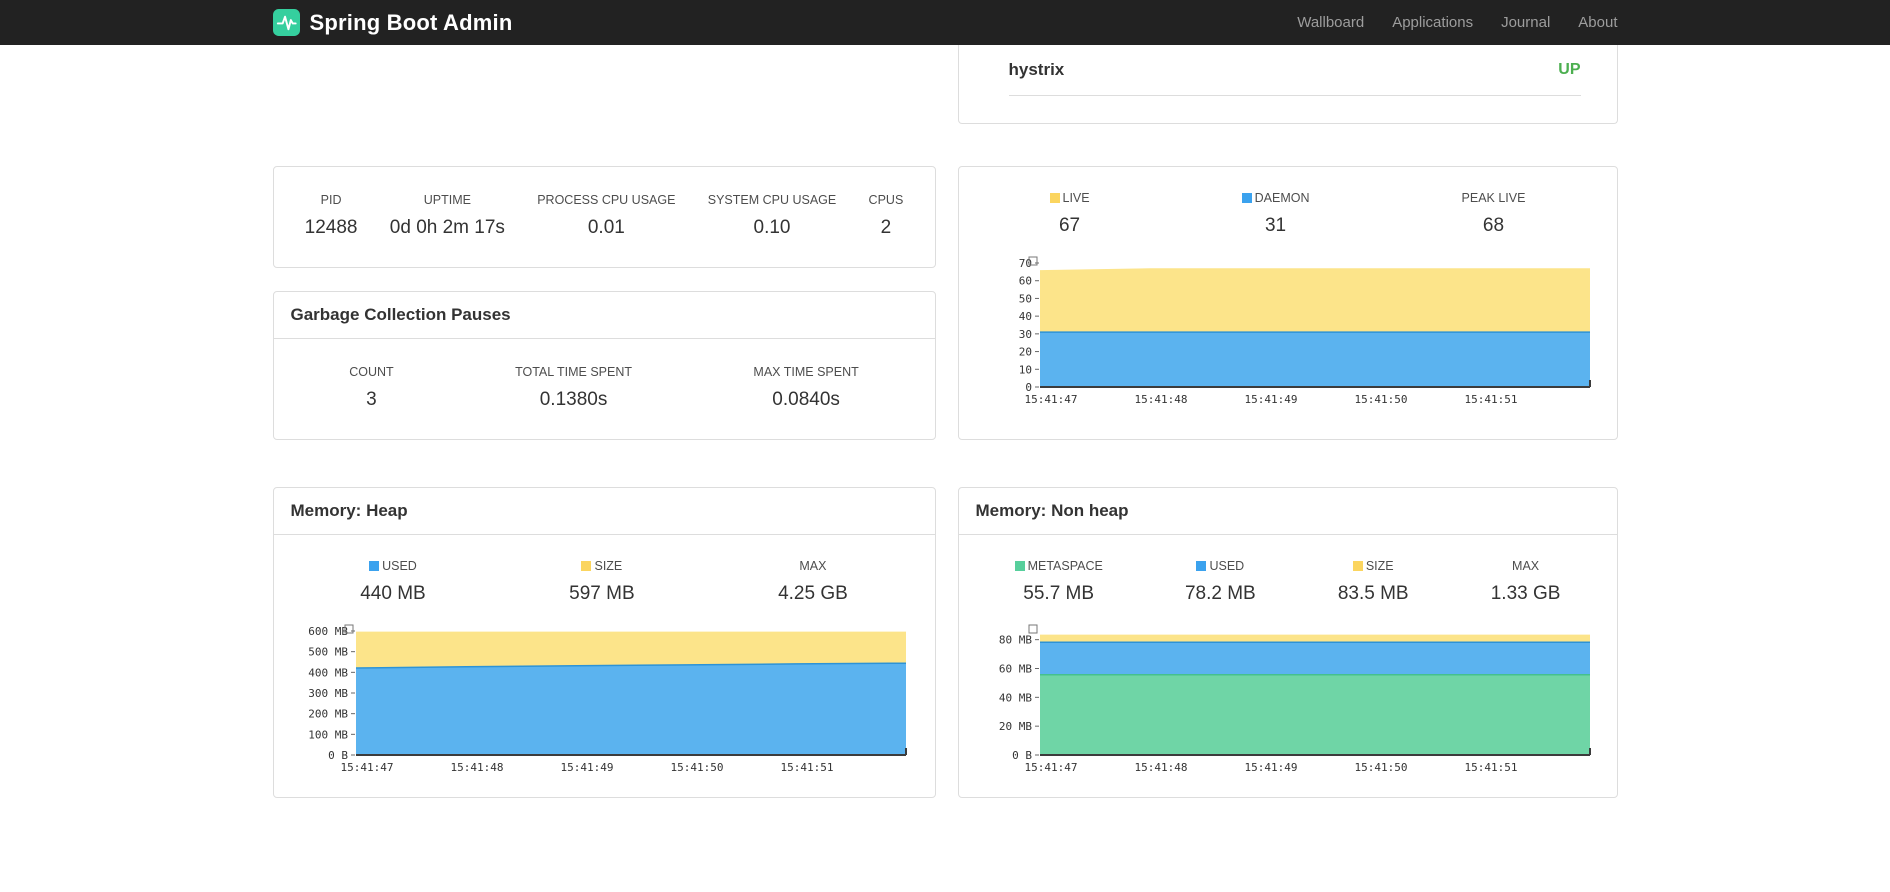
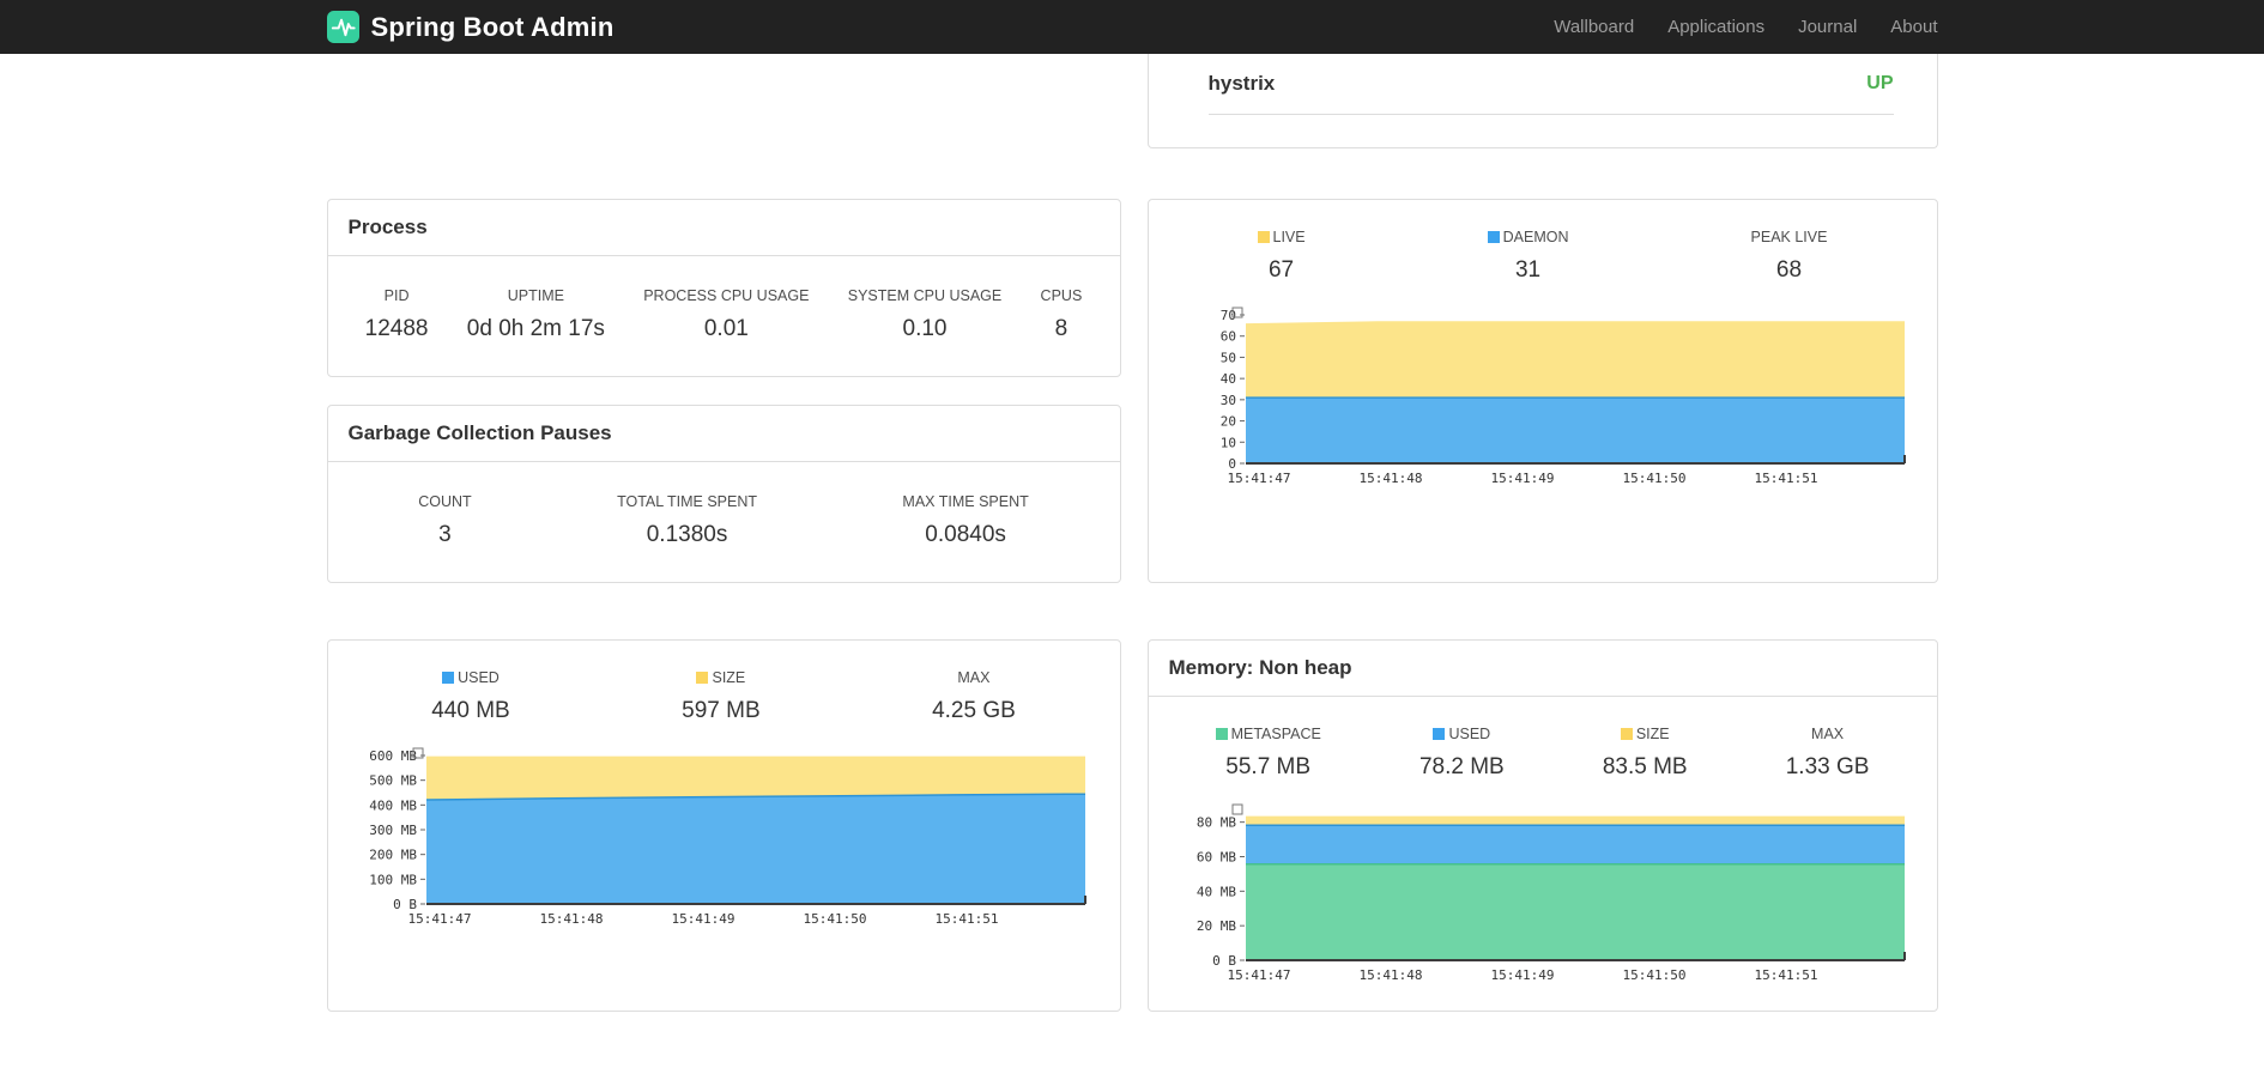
  Spring Boot Admin
  Wallboard
  Applications
  Journal
  About
  hystrix
  UP
+ Process
  PID
  12488
  UPTIME
  0d 0h 2m 17s
  PROCESS CPU USAGE
  0.01
  SYSTEM CPU USAGE
  0.10
  CPUS
- 2
+ 8
  Garbage Collection Pauses
  COUNT
  3
  TOTAL TIME SPENT
  0.1380s
  MAX TIME SPENT
  0.0840s
  LIVE
  67
  DAEMON
  31
  PEAK LIVE
  68
  0
  10
  20
  30
  40
  50
  60
  15:41:47
  15:41:48
  15:41:49
  15:41:50
  15:41:51
- Memory: Heap
  USED
  440 MB
  SIZE
  597 MB
  MAX
  4.25 GB
  0 B
  100 MB
  200 MB
  300 MB
  400 MB
  500 MB
  600 M
  15:41:47
  15:41:48
  15:41:49
  15:41:50
  15:41:51
  Memory: Non heap
  METASPACE
  55.7 MB
  USED
  78.2 MB
  SIZE
  83.5 MB
  MAX
  1.33 GB
  0 B
  20 MB
  40 MB
  60 MB
  80 MB
  15:41:47
  15:41:48
  15:41:49
  15:41:50
  15:41:51
